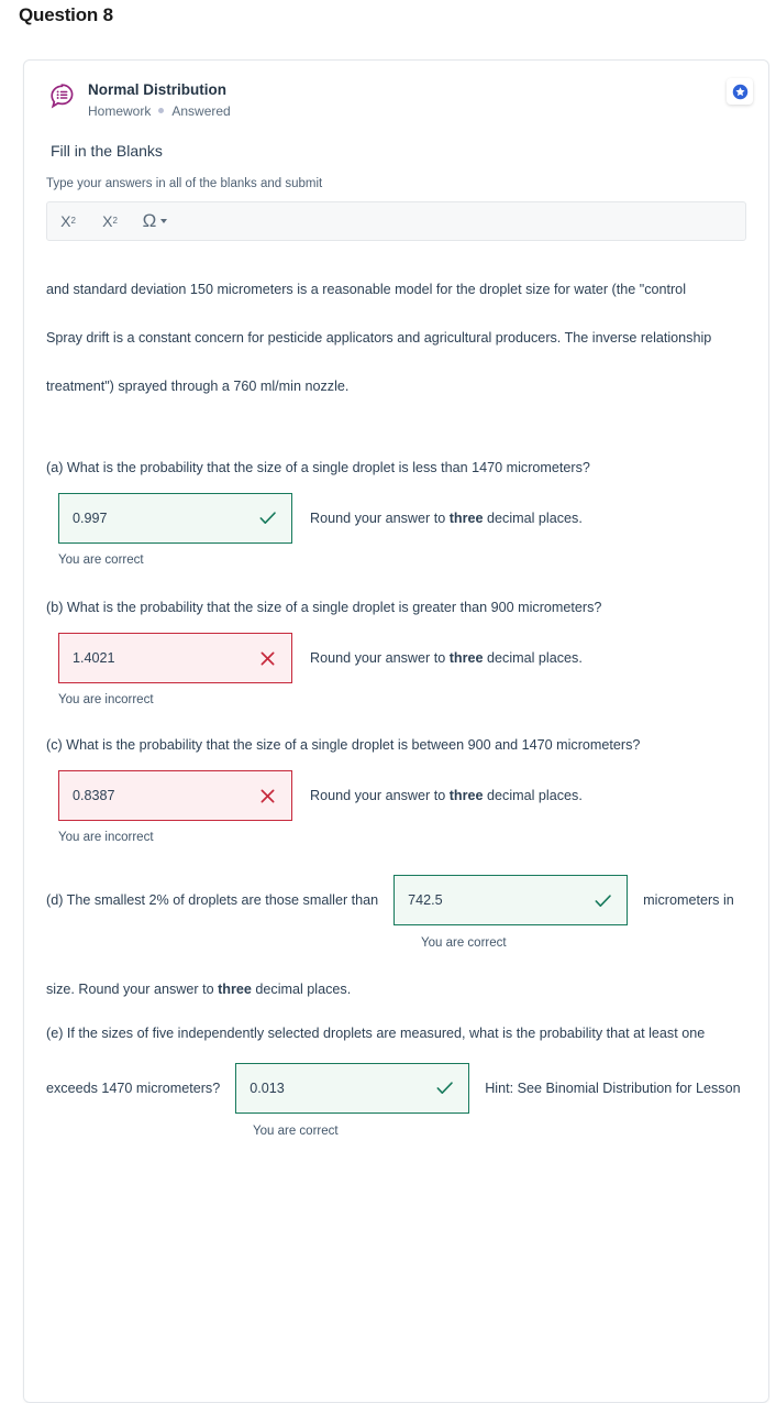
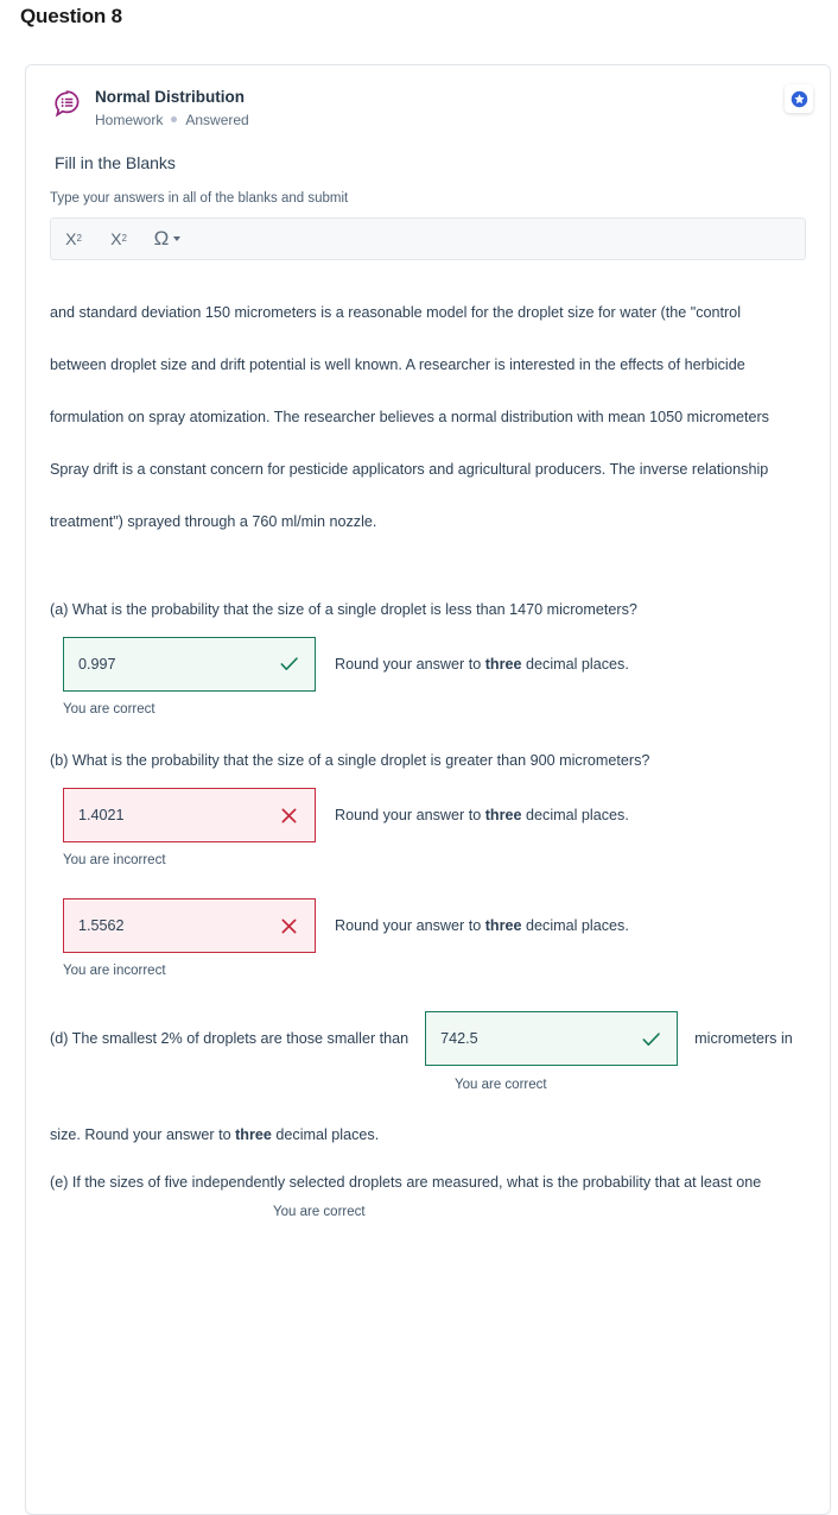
  Question 8
  Normal Distribution
  Homework
  Answered
  Fill in the Blanks
  Type your answers in all of the blanks and submit
  X
  2
  X
  2
  Ω
  and standard deviation 150 micrometers is a reasonable model for the droplet size for water (the "control
+ between droplet size and drift potential is well known. A researcher is interested in the effects of herbicide
+ formulation on spray atomization. The researcher believes a normal distribution with mean 1050 micrometers
  Spray drift is a constant concern for pesticide applicators and agricultural producers. The inverse relationship
  treatment") sprayed through a 760 ml/min nozzle.
  (a) What is the probability that the size of a single droplet is less than 1470 micrometers?
  0.997
  Round your answer to three decimal places.
  You are correct
  (b) What is the probability that the size of a single droplet is greater than 900 micrometers?
  1.4021
  Round your answer to three decimal places.
  You are incorrect
- (c) What is the probability that the size of a single droplet is between 900 and 1470 micrometers?
- 0.8387
+ 1.5562
  Round your answer to three decimal places.
  You are incorrect
  (d) The smallest 2% of droplets are those smaller than
  742.5
  micrometers in
  You are correct
  size. Round your answer to three decimal places.
  (e) If the sizes of five independently selected droplets are measured, what is the probability that at least one
- exceeds 1470 micrometers?
- 0.013
- Hint: See Binomial Distribution for Lesson
  You are correct
